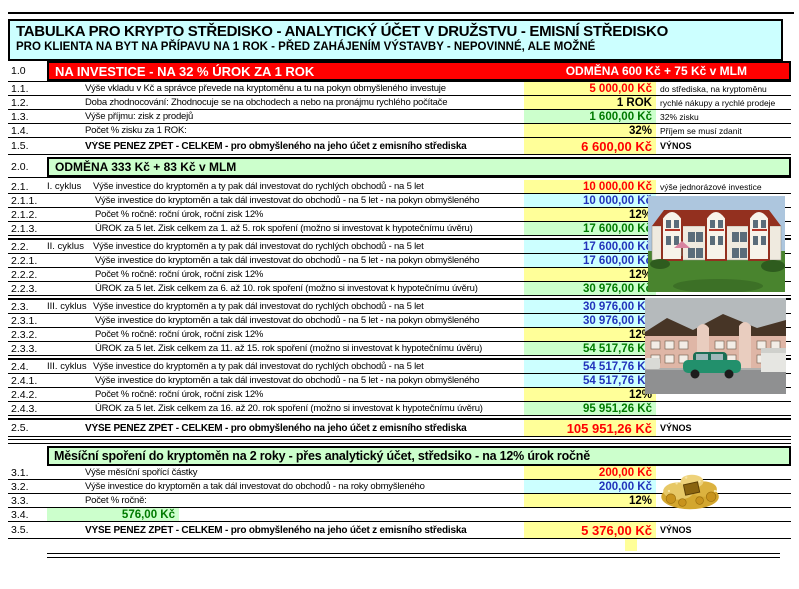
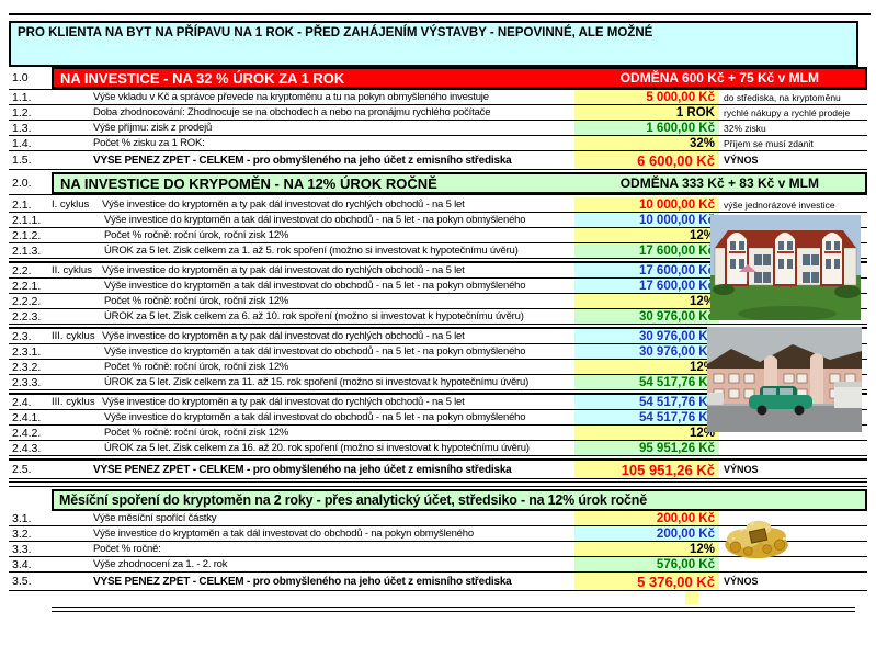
- TABULKA PRO KRYPTO STŘEDISKO - ANALYTICKÝ ÚČET V DRUŽSTVU - EMISNÍ STŘEDISKO
  PRO KLIENTA NA BYT NA PŘÍPAVU NA 1 ROK - PŘED ZAHÁJENÍM VÝSTAVBY - NEPOVINNÉ, ALE MOŽNÉ
  1.0
  NA INVESTICE - NA 32 % ÚROK ZA 1 ROK
  ODMĚNA 600 Kč + 75 Kč v MLM
  1.1.
  Výše vkladu v Kč a správce převede na kryptoměnu a tu na pokyn obmyšleného investuje
  5 000,00 Kč
  do střediska, na kryptoměnu
  1.2.
  Doba zhodnocování: Zhodnocuje se na obchodech a nebo na pronájmu rychlého počítače
  1 ROK
  rychlé nákupy a rychlé prodeje
  1.3.
  Výše příjmu: zisk z prodejů
  1 600,00 Kč
  32% zisku
  1.4.
  Počet % zisku za 1 ROK:
  32%
  Příjem se musí zdanit
  1.5.
  VÝŠE PENĚZ ZPĚT - CELKEM - pro obmyšleného na jeho účet z emisního střediska
  6 600,00 Kč
  VÝNOS
  2.0.
+ NA INVESTICE DO KRYPOMĚN - NA 12% ÚROK ROČNĚ
  ODMĚNA 333 Kč + 83 Kč v MLM
  2.1.
  I. cyklus
  Výše investice do kryptoměn a ty pak dál investovat do rychlých obchodů - na 5 let
  10 000,00 Kč
  výše jednorázové investice
  2.1.1.
  Výše investice do kryptoměn a tak dál investovat do obchodů - na 5 let - na pokyn obmyšleného
  10 000,00 K
  2.1.2.
  Počet % ročně: roční úrok, roční zisk 12%
  12%
  2.1.3.
  ÚROK za 5 let. Zisk celkem za 1. až 5. rok spoření (možno si investovat k hypotečnímu úvěru)
  17 600,00 K
  2.2.
  II. cyklus
  Výše investice do kryptoměn a ty pak dál investovat do rychlých obchodů - na 5 let
  17 600,00 K
  2.2.1.
  Výše investice do kryptoměn a tak dál investovat do obchodů - na 5 let - na pokyn obmyšleného
  17 600,00 K
  2.2.2.
  Počet % ročně: roční úrok, roční zisk 12%
  12%
  2.2.3.
  ÚROK za 5 let. Zisk celkem za 6. až 10. rok spoření (možno si investovat k hypotečnímu úvěru)
  30 976,00 K
  2.3.
  III. cyklus
  Výše investice do kryptoměn a ty pak dál investovat do rychlých obchodů - na 5 let
  30 976,00 K
  2.3.1.
  Výše investice do kryptoměn a tak dál investovat do obchodů - na 5 let - na pokyn obmyšleného
  30 976,00 K
  2.3.2.
  Počet % ročně: roční úrok, roční zisk 12%
  2.3.3.
  ÚROK za 5 let. Zisk celkem za 11. až 15. rok spoření (možno si investovat k hypotečnímu úvěru)
  54 517,76 K
  2.4.
  III. cyklus
  Výše investice do kryptoměn a ty pak dál investovat do rychlých obchodů - na 5 let
  54 517,76 K
  2.4.1.
  Výše investice do kryptoměn a tak dál investovat do obchodů - na 5 let - na pokyn obmyšleného
  54 517,76 K
  2.4.2.
  Počet % ročně: roční úrok, roční zisk 12%
  12%
  2.4.3.
  ÚROK za 5 let. Zisk celkem za 16. až 20. rok spoření (možno si investovat k hypotečnímu úvěru)
  95 951,26 Kč
  2.5.
  VÝŠE PENĚZ ZPĚT - CELKEM - pro obmyšleného na jeho účet z emisního střediska
  105 951,26 Kč
  VÝNOS
  Měsíční spoření do kryptoměn na 2 roky - přes analytický účet, středsiko - na 12% úrok ročně
  3.1.
  Výše měsíční spořící částky
  200,00 Kč
  3.2.
- Výše investice do kryptoměn a tak dál investovat do obchodů - na roky obmyšleného
+ Výše investice do kryptoměn a tak dál investovat do obchodů - na pokyn obmyšleného
  200,00 Kč
  3.3.
  Počet % ročně:
  12%
  3.4.
+ Výše zhodnocení za 1. - 2. rok
  576,00 Kč
  3.5.
  VÝŠE PENĚZ ZPĚT - CELKEM - pro obmyšleného na jeho účet z emisního střediska
  5 376,00 Kč
  VÝNOS
